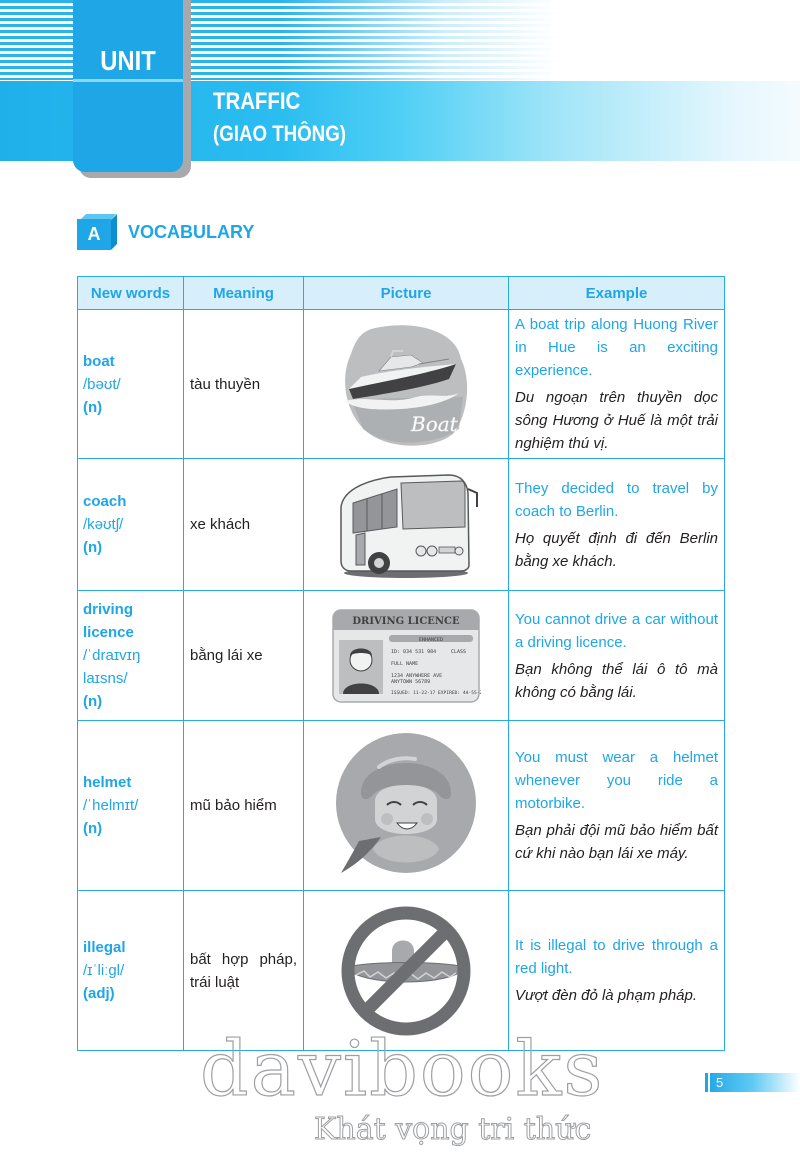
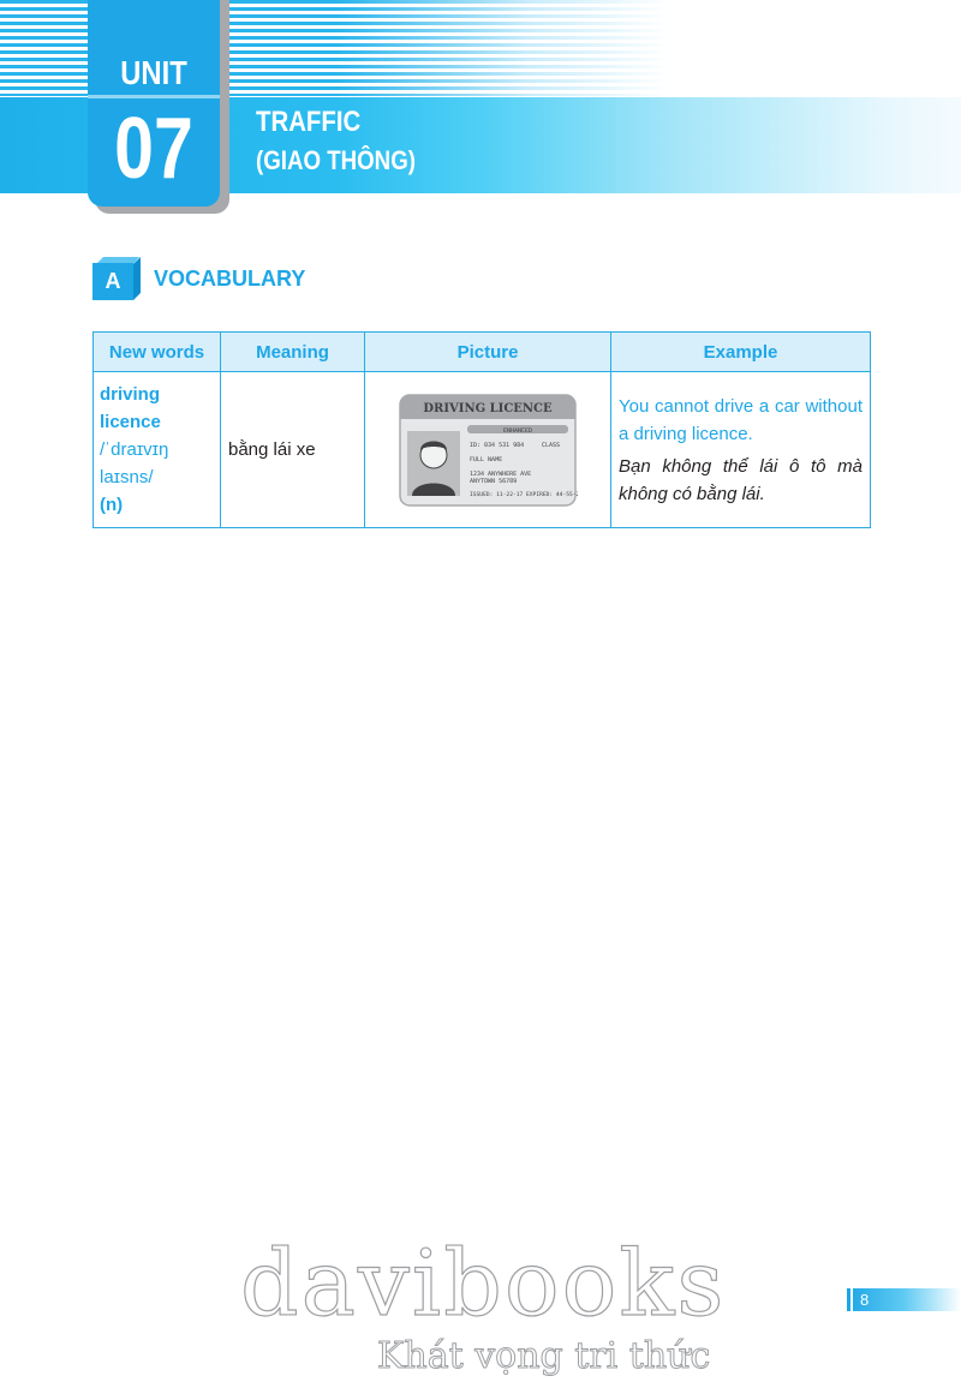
  UNIT
+ 07
  TRAFFIC
  (GIAO THÔNG)
  A
  VOCABULARY
  New words	Meaning	Picture	Example
- boat /bəʊt/ (n)	tàu thuyền	Boat	A boat trip along Huong River in Hue is an exciting experience. Du ngoạn trên thuyền dọc sông Hương ở Huế là một trải nghiệm thú vị.
- coach /kəʊtʃ/ (n)	xe khách		They decided to travel by coach to Berlin. Họ quyết định đi đến Berlin bằng xe khách.
- helmet /ˈhelmɪt/ (n)	mũ bảo hiểm		You must wear a helmet whenever you ride a motorbike. Bạn phải đội mũ bảo hiểm bất cứ khi nào bạn lái xe máy.
- illegal /ɪˈliːgl/ (adj)	bất hợp pháp, trái luật		It is illegal to drive through a red light. Vượt đèn đỏ là phạm pháp.
  davibooks
  Khát vọng tri thức
- 5
+ 8
